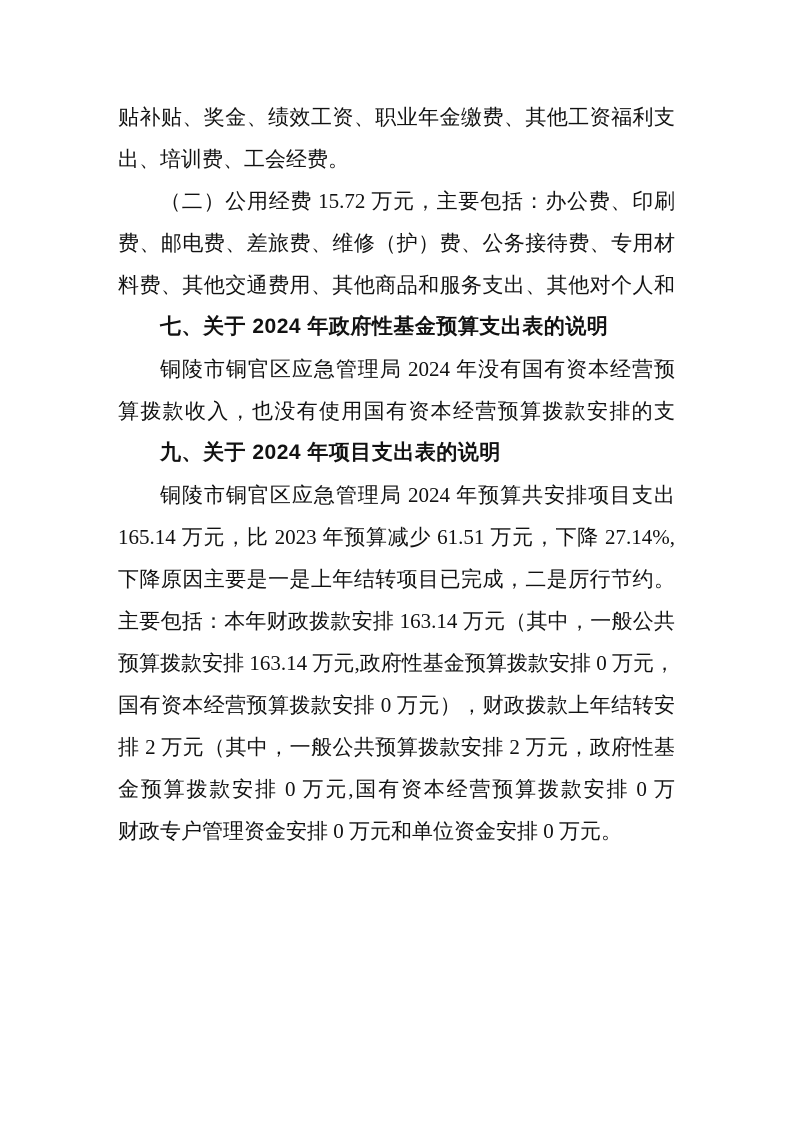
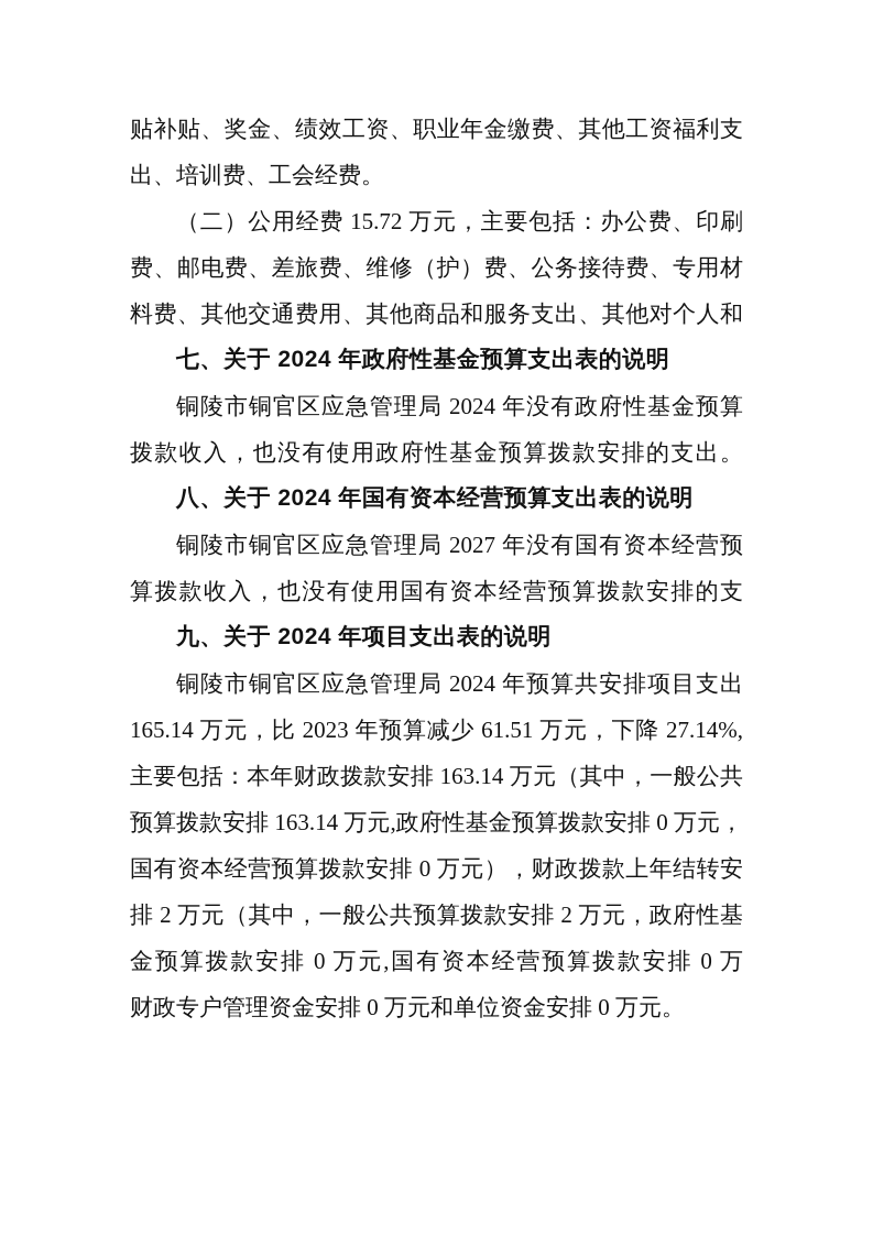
  贴补贴、奖金、绩效工资、职业年金缴费、其他工资福利支
  出、培训费、工会经费。
  （二）公用经费 15.72 万元，主要包括：办公费、印刷
  费、邮电费、差旅费、维修（护）费、公务接待费、专用材
  料费、其他交通费用、其他商品和服务支出、其他对个人和
  七、关于 2024 年政府性基金预算支出表的说明
+ 铜陵市铜官区应急管理局 2024 年没有政府性基金预算
+ 拨款收入，也没有使用政府性基金预算拨款安排的支出。
+ 八、关于 2024 年国有资本经营预算支出表的说明
- 铜陵市铜官区应急管理局 2024 年没有国有资本经营预
+ 铜陵市铜官区应急管理局 2027 年没有国有资本经营预
  算拨款收入，也没有使用国有资本经营预算拨款安排的支
  九、关于 2024 年项目支出表的说明
  铜陵市铜官区应急管理局 2024 年预算共安排项目支出
  165.14 万元，比 2023 年预算减少 61.51 万元，下降 27.14%,
- 下降原因主要是一是上年结转项目已完成，二是厉行节约。
  主要包括：本年财政拨款安排 163.14 万元（其中，一般公共
  预算拨款安排 163.14 万元,政府性基金预算拨款安排 0 万元，
  国有资本经营预算拨款安排 0 万元），财政拨款上年结转安
  排 2 万元（其中，一般公共预算拨款安排 2 万元，政府性基
  金预算拨款安排 0 万元,国有资本经营预算拨款安排 0 万
  财政专户管理资金安排 0 万元和单位资金安排 0 万元。
